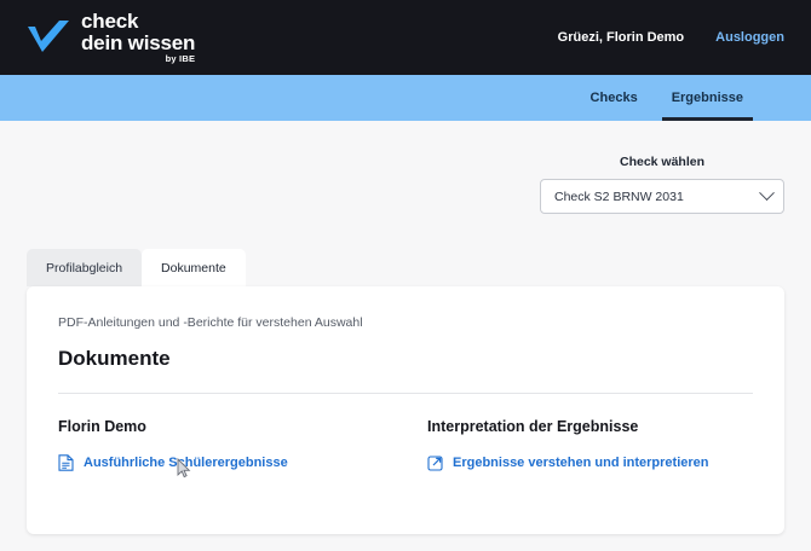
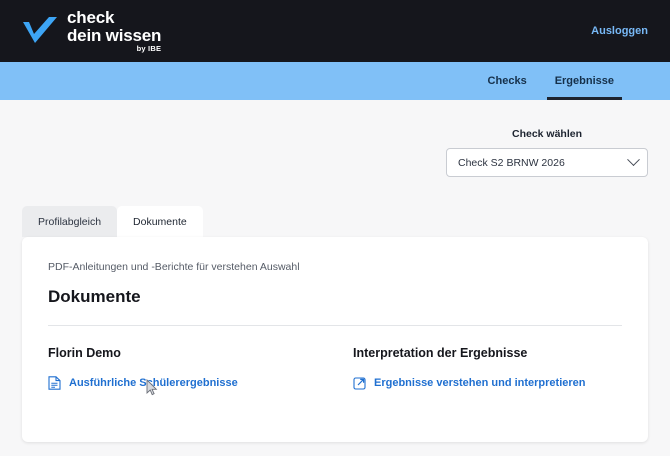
  check
  dein wissen
  by IBE
- Grüezi, Florin Demo
  Ausloggen
  Checks
  Ergebnisse
  Check wählen
- Check S2 BRNW 2031
+ Check S2 BRNW 2026
  Profilabgleich
  Dokumente
  PDF-Anleitungen und -Berichte für verstehen Auswahl
  Dokumente
  Florin Demo
  Ausführliche Shülerergebnisse
  Interpretation der Ergebnisse
  Ergebnisse verstehen und interpretieren
